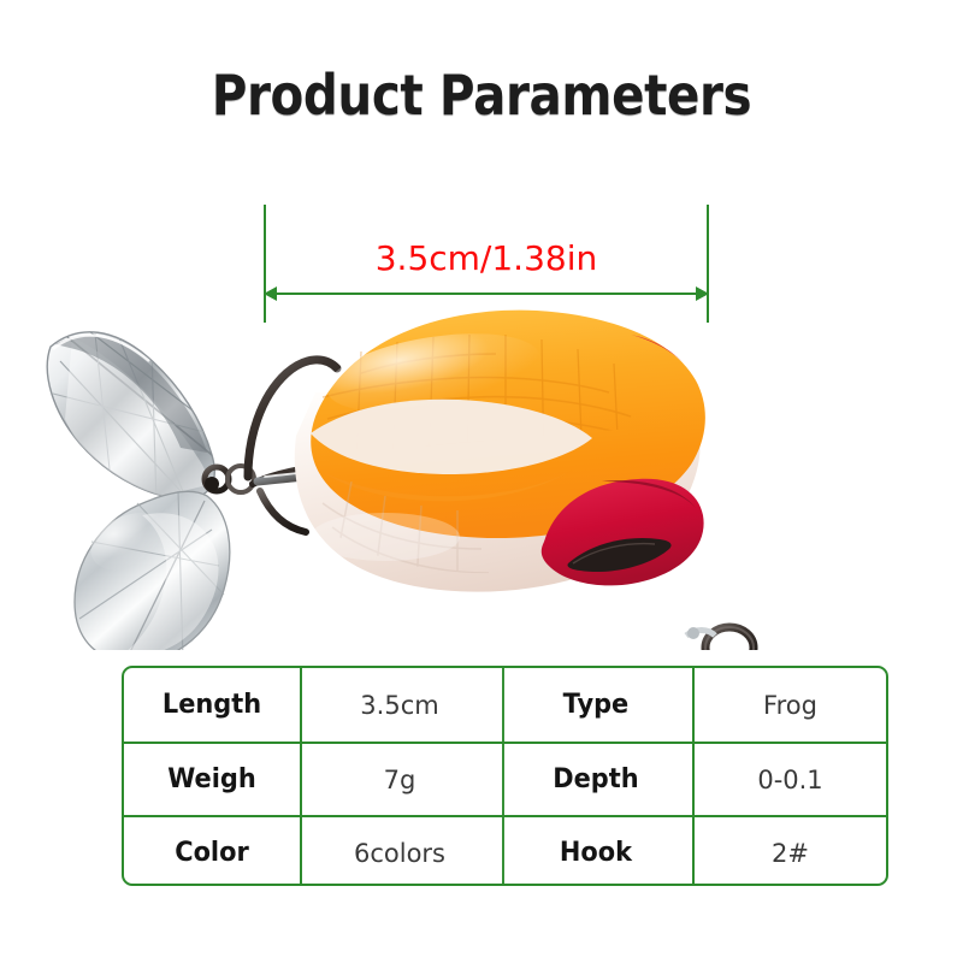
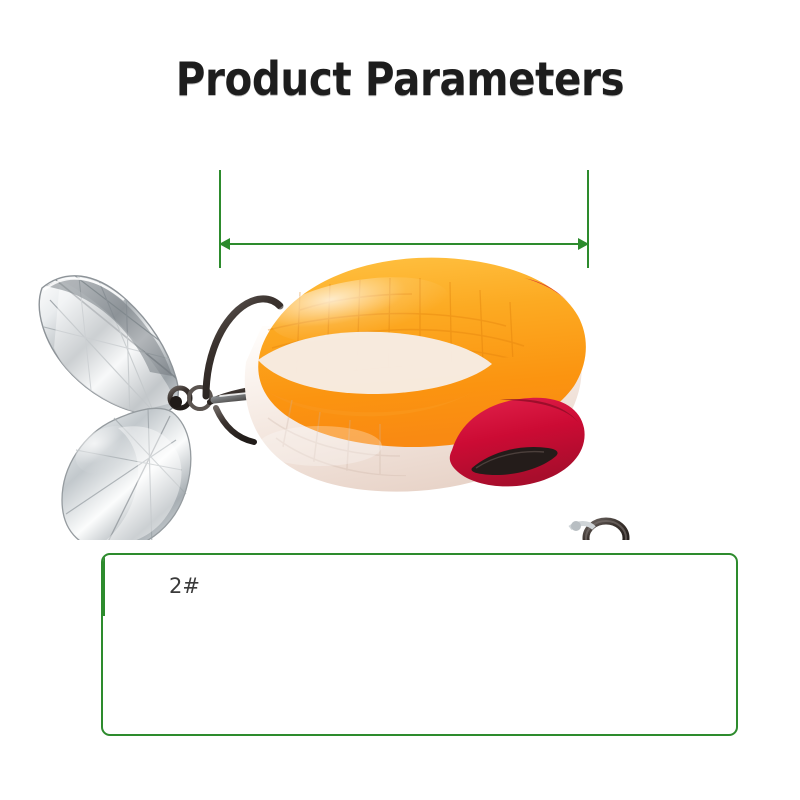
  Product Parameters
- 3.5cm/1.38in
- Length
- 3.5cm
- Type
- Frog
- Weigh
- 7g
- Depth
- 0-0.1
- Color
- 6colors
- Hook
  2#
